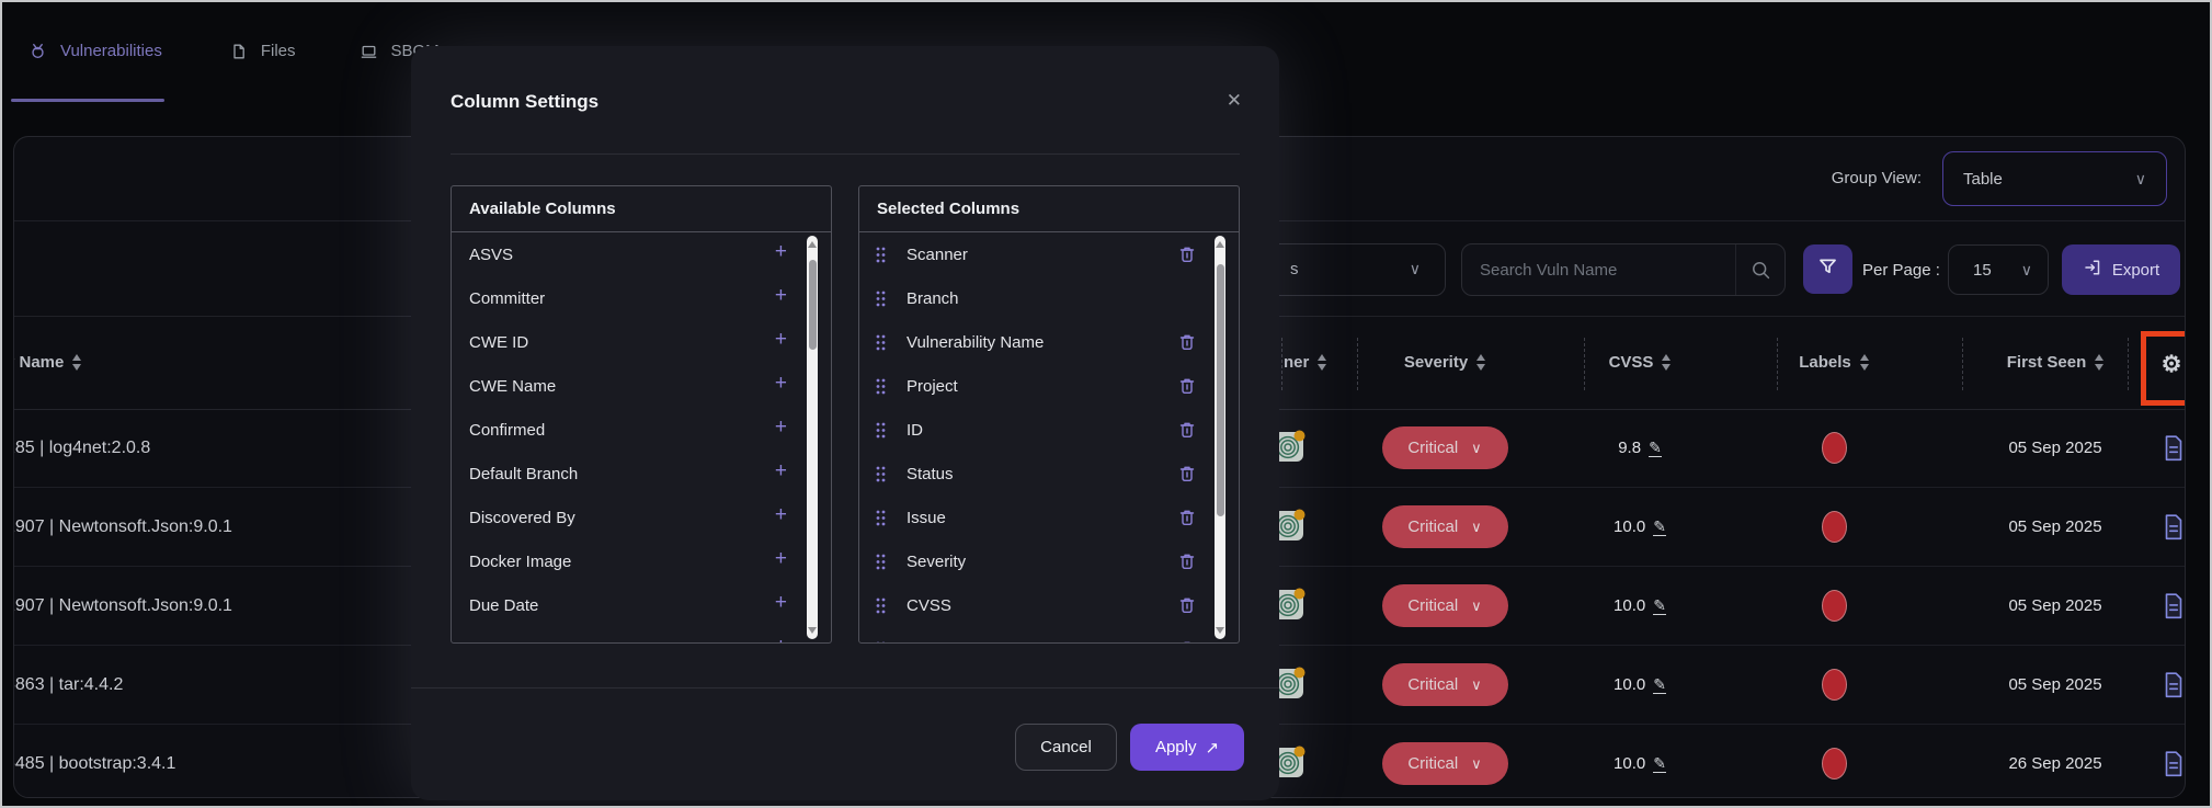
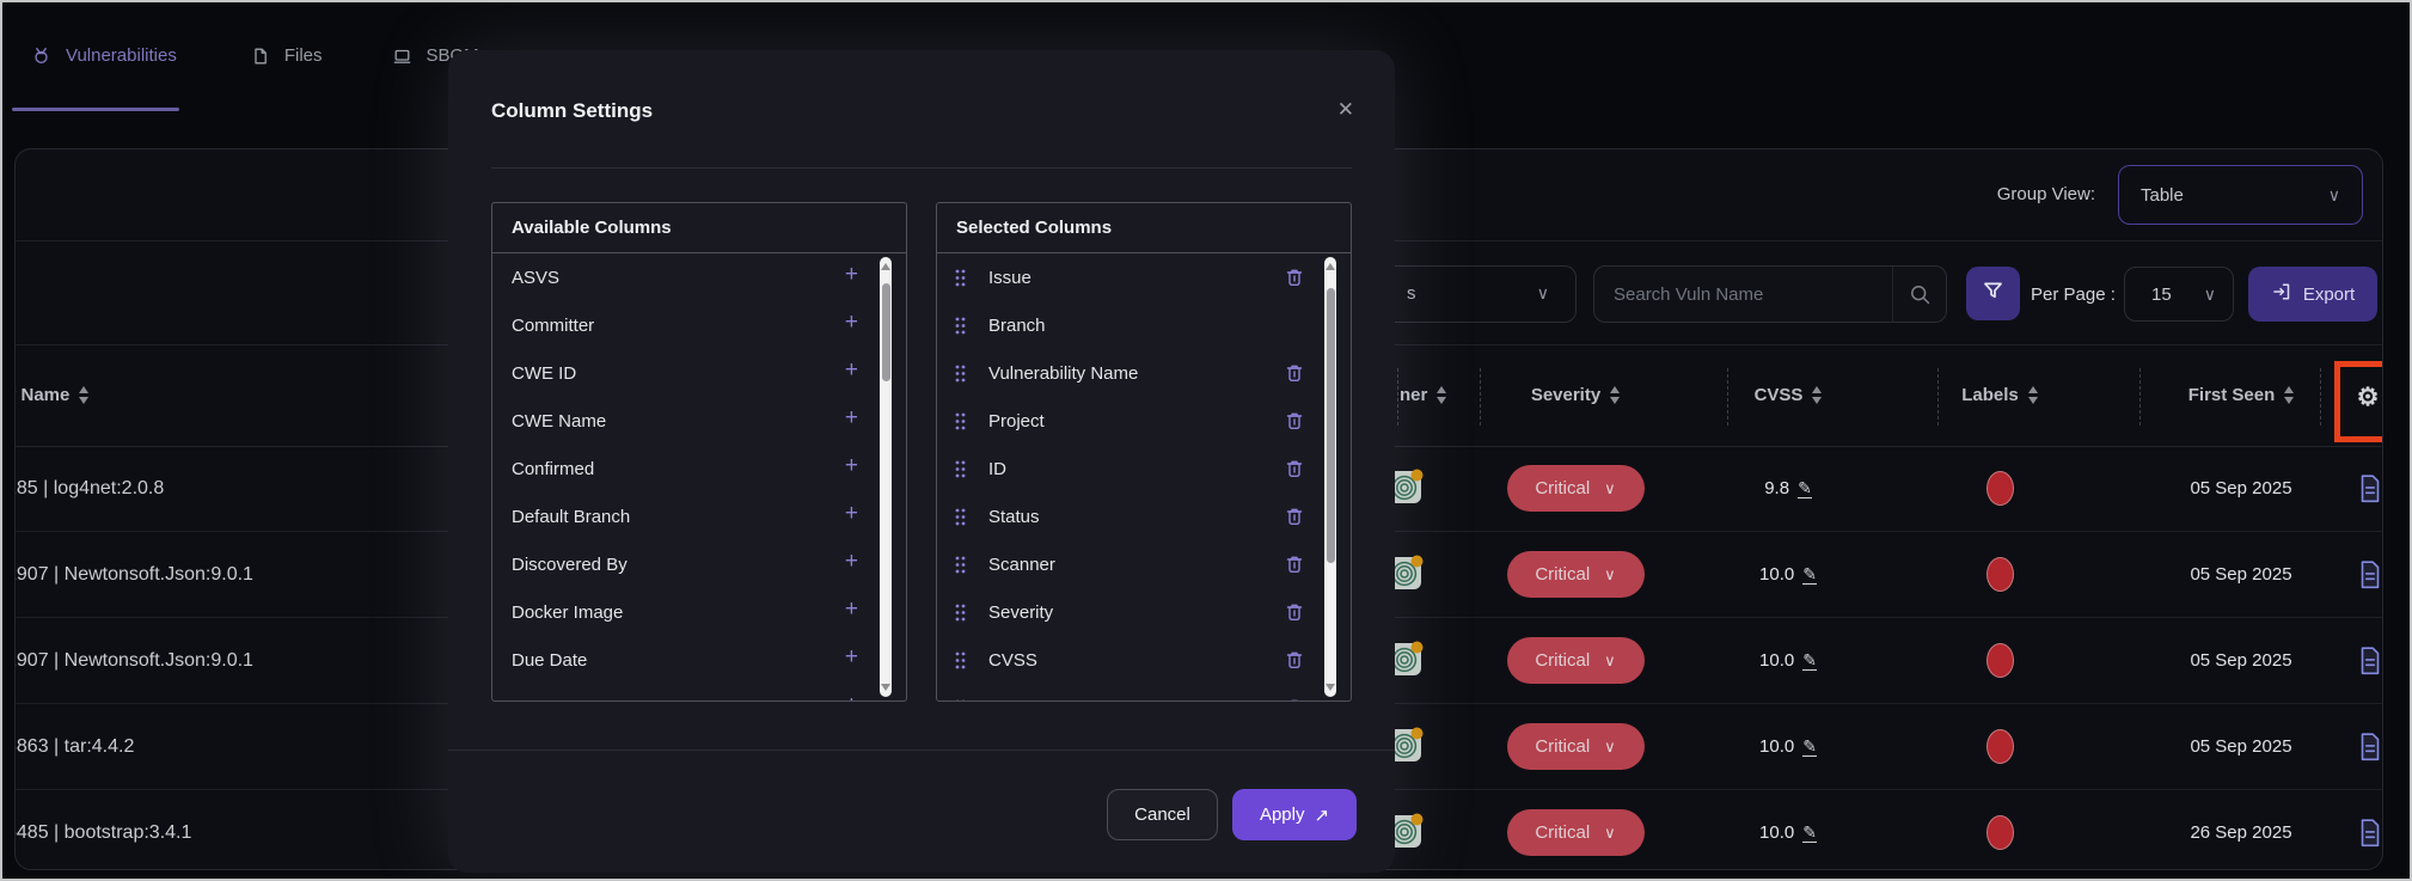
  Vulnerabilities
  Files
  Group View:
  Table
  ∨
  s
  ∨
  Search Vuln Name
  Per Page :
  15
  ∨
  Export
  Name
  ner
  Severity
  CVSS
  Labels
  First Seen
  ⚙
  85 | log4net:2.0.8
  Critical
  ∨
  9.8
  ✎
  05 Sep 2025
  907 | Newtonsoft.Json:9.0.1
  Critical
  ∨
  10.0
  ✎
  05 Sep 2025
  907 | Newtonsoft.Json:9.0.1
  Critical
  ∨
  10.0
  ✎
  05 Sep 2025
  863 | tar:4.4.2
  Critical
  ∨
  10.0
  ✎
  05 Sep 2025
  485 | bootstrap:3.4.1
  Critical
  ∨
  10.0
  ✎
  26 Sep 2025
  Column Settings
  ✕
  Available Columns
  ASVS
  +
  Committer
  +
  CWE ID
  +
  CWE Name
  +
  Confirmed
  +
  Default Branch
  +
  Discovered By
  +
  Docker Image
  +
  Due Date
  +
  Selected Columns
- Scanner
+ Issue
  Branch
  Vulnerability Name
  Project
  ID
  Status
- Issue
+ Scanner
  Severity
  CVSS
  Cancel
  Apply
  ↗
